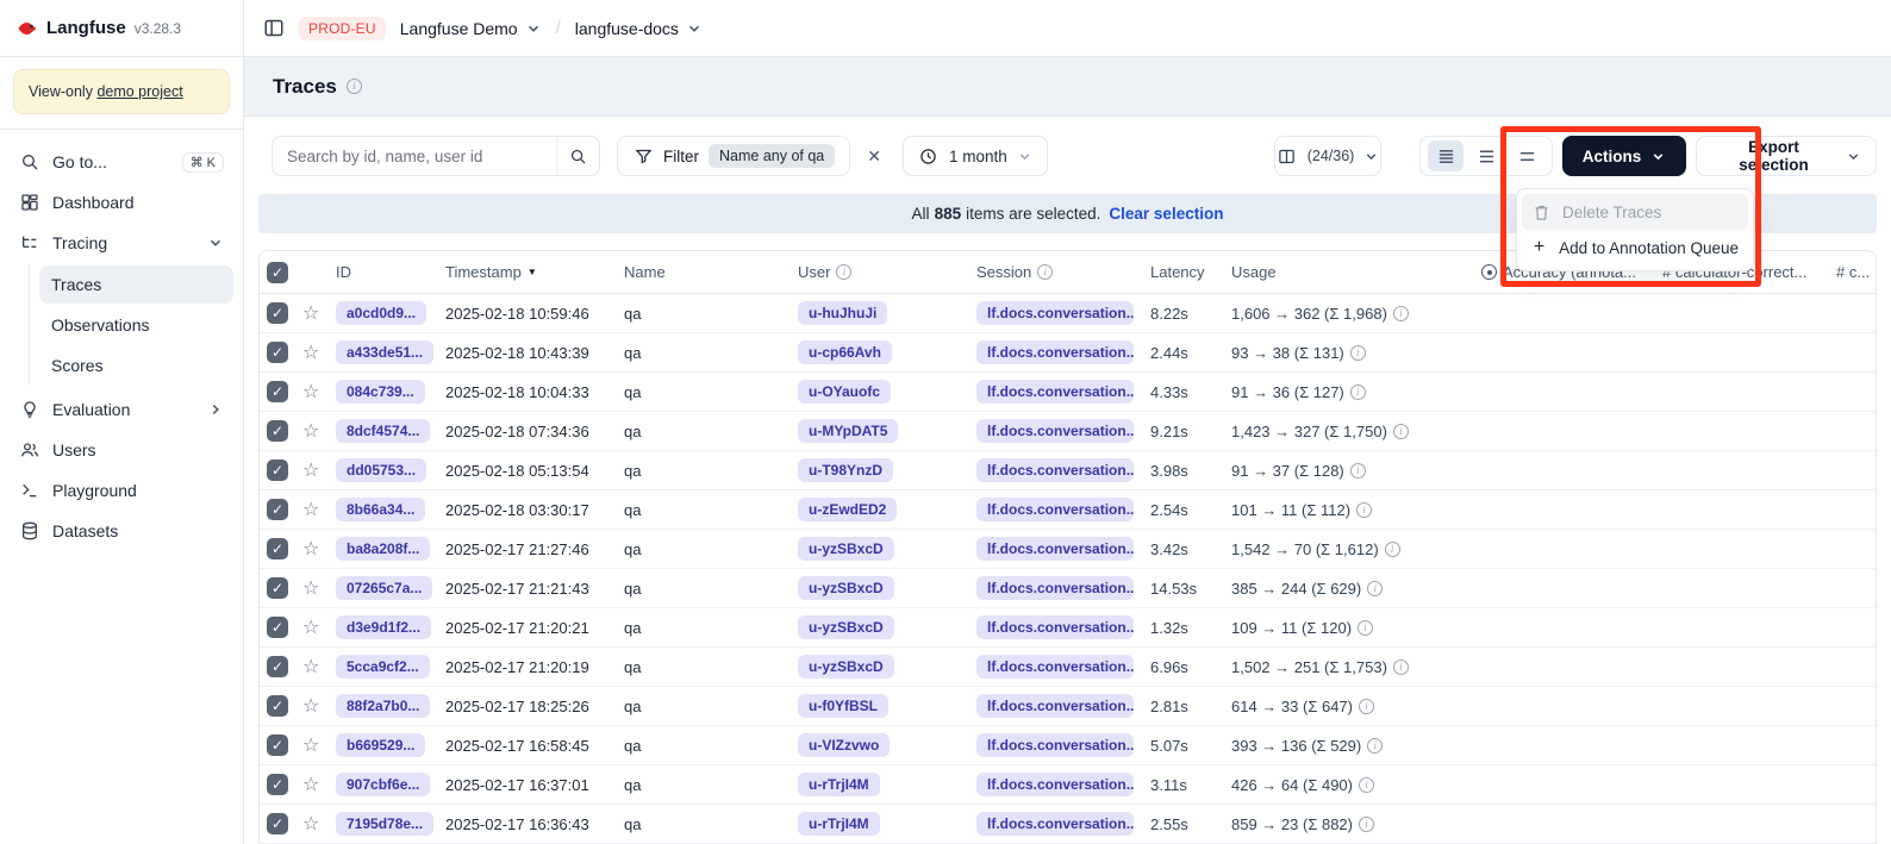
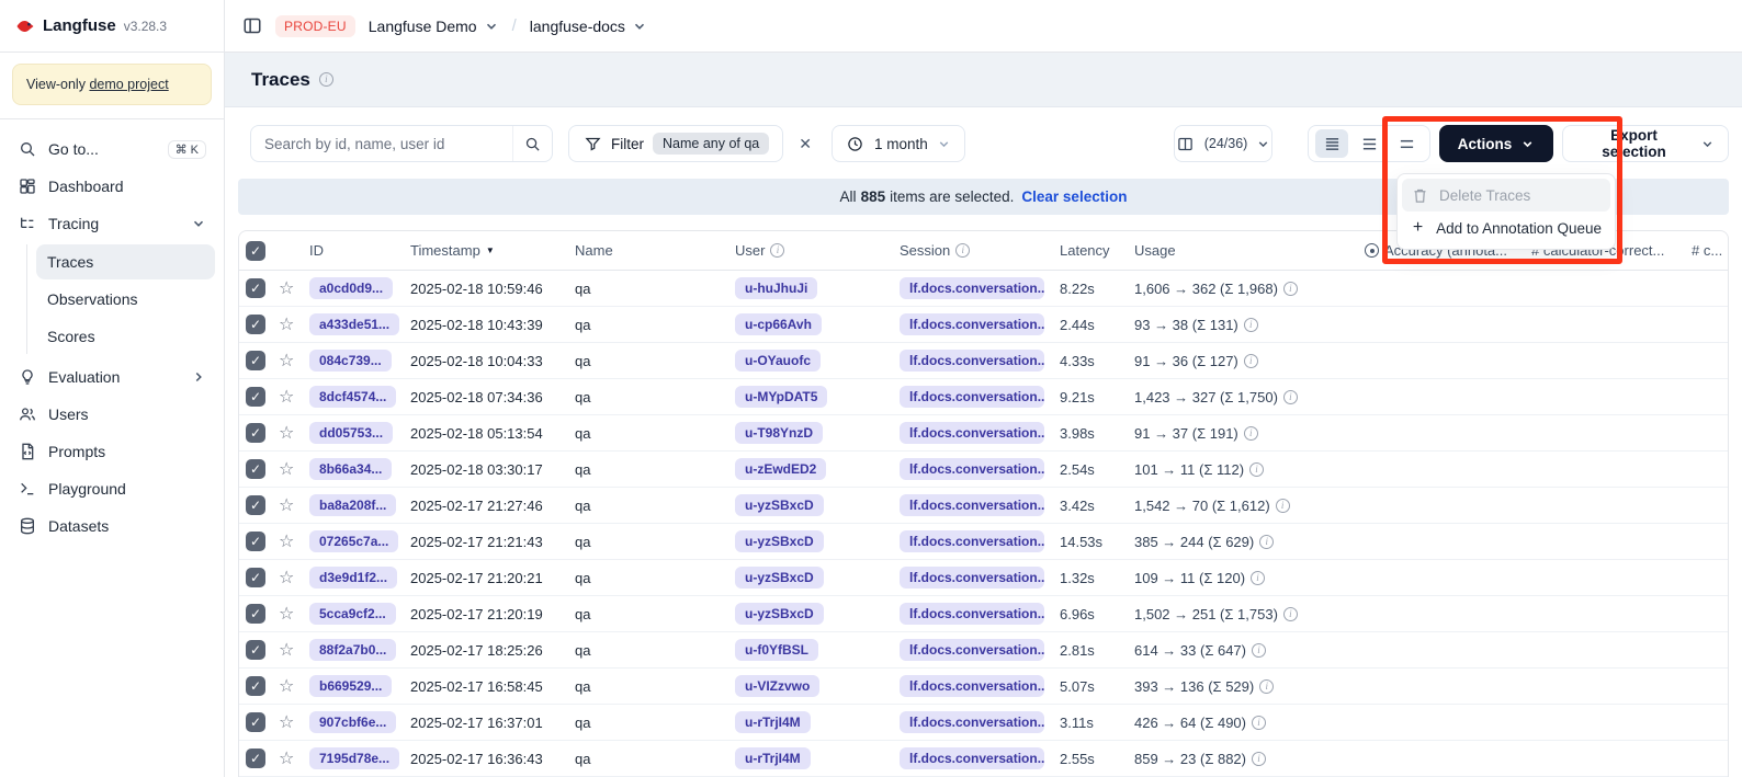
  Langfuse
  v3.28.3
  View-only demo project
  Go to...
  ⌘ K
  Dashboard
  Tracing
  Traces
  Observations
  Scores
  Evaluation
  Users
+ Prompts
  Playground
  Datasets
  PROD-EU
  Langfuse Demo
  /
  langfuse-docs
  Traces
  i
  Search by id, name, user id
  Filter
  Name any of qa
  ✕
  1 month
  (24/36)
  Actions
  Export selection
  All
  885
  items are selected.
  Clear selection
  ✓
  ID
  Timestamp
  ▼
  Name
  User
  i
  Session
  i
  Latency
  Usage
  Accuracy (annota...
  # calculator-correct...
  # c...
  ✓
  ☆
  a0cd0d9...
  2025-02-18 10:59:46
  qa
  u-huJhuJi
  lf.docs.conversation..
  8.22s
  1,606 → 362 (Σ 1,968)
  i
  ✓
  ☆
  a433de51...
  2025-02-18 10:43:39
  qa
  u-cp66Avh
  lf.docs.conversation..
  2.44s
  93 → 38 (Σ 131)
  i
  ✓
  ☆
  084c739...
  2025-02-18 10:04:33
  qa
  u-OYauofc
  lf.docs.conversation..
  4.33s
  91 → 36 (Σ 127)
  i
  ✓
  ☆
  8dcf4574...
  2025-02-18 07:34:36
  qa
  u-MYpDAT5
  lf.docs.conversation..
  9.21s
  1,423 → 327 (Σ 1,750)
  i
  ✓
  ☆
  dd05753...
  2025-02-18 05:13:54
  qa
  u-T98YnzD
  lf.docs.conversation..
  3.98s
- 91 → 37 (Σ 128)
+ 91 → 37 (Σ 191)
  i
  ✓
  ☆
  8b66a34...
  2025-02-18 03:30:17
  qa
  u-zEwdED2
  lf.docs.conversation..
  2.54s
  101 → 11 (Σ 112)
  i
  ✓
  ☆
  ba8a208f...
  2025-02-17 21:27:46
  qa
  u-yzSBxcD
  lf.docs.conversation..
  3.42s
  1,542 → 70 (Σ 1,612)
  i
  ✓
  ☆
  07265c7a...
  2025-02-17 21:21:43
  qa
  u-yzSBxcD
  lf.docs.conversation..
  14.53s
  385 → 244 (Σ 629)
  i
  ✓
  ☆
  d3e9d1f2...
  2025-02-17 21:20:21
  qa
  u-yzSBxcD
  lf.docs.conversation..
  1.32s
  109 → 11 (Σ 120)
  i
  ✓
  ☆
  5cca9cf2...
  2025-02-17 21:20:19
  qa
  u-yzSBxcD
  lf.docs.conversation..
  6.96s
  1,502 → 251 (Σ 1,753)
  i
  ✓
  ☆
  88f2a7b0...
  2025-02-17 18:25:26
  qa
  u-f0YfBSL
  lf.docs.conversation..
  2.81s
  614 → 33 (Σ 647)
  i
  ✓
  ☆
  b669529...
  2025-02-17 16:58:45
  qa
  u-VIZzvwo
  lf.docs.conversation..
  5.07s
  393 → 136 (Σ 529)
  i
  ✓
  ☆
  907cbf6e...
  2025-02-17 16:37:01
  qa
  u-rTrjI4M
  lf.docs.conversation..
  3.11s
  426 → 64 (Σ 490)
  i
  ✓
  ☆
  7195d78e...
  2025-02-17 16:36:43
  qa
  u-rTrjI4M
  lf.docs.conversation..
  2.55s
  859 → 23 (Σ 882)
  i
  Delete Traces
  +
  Add to Annotation Queue
